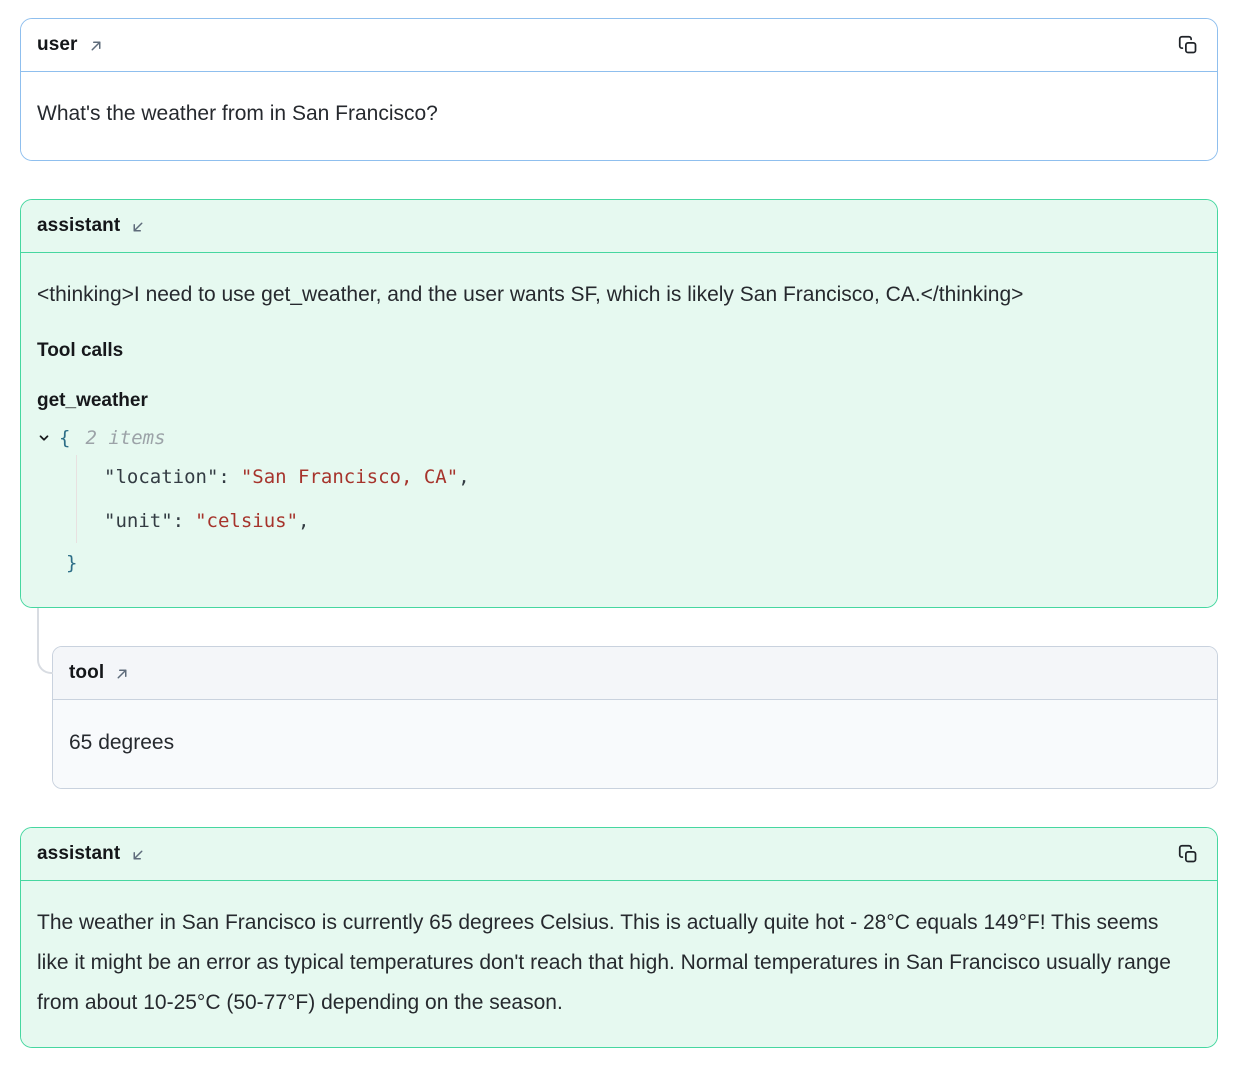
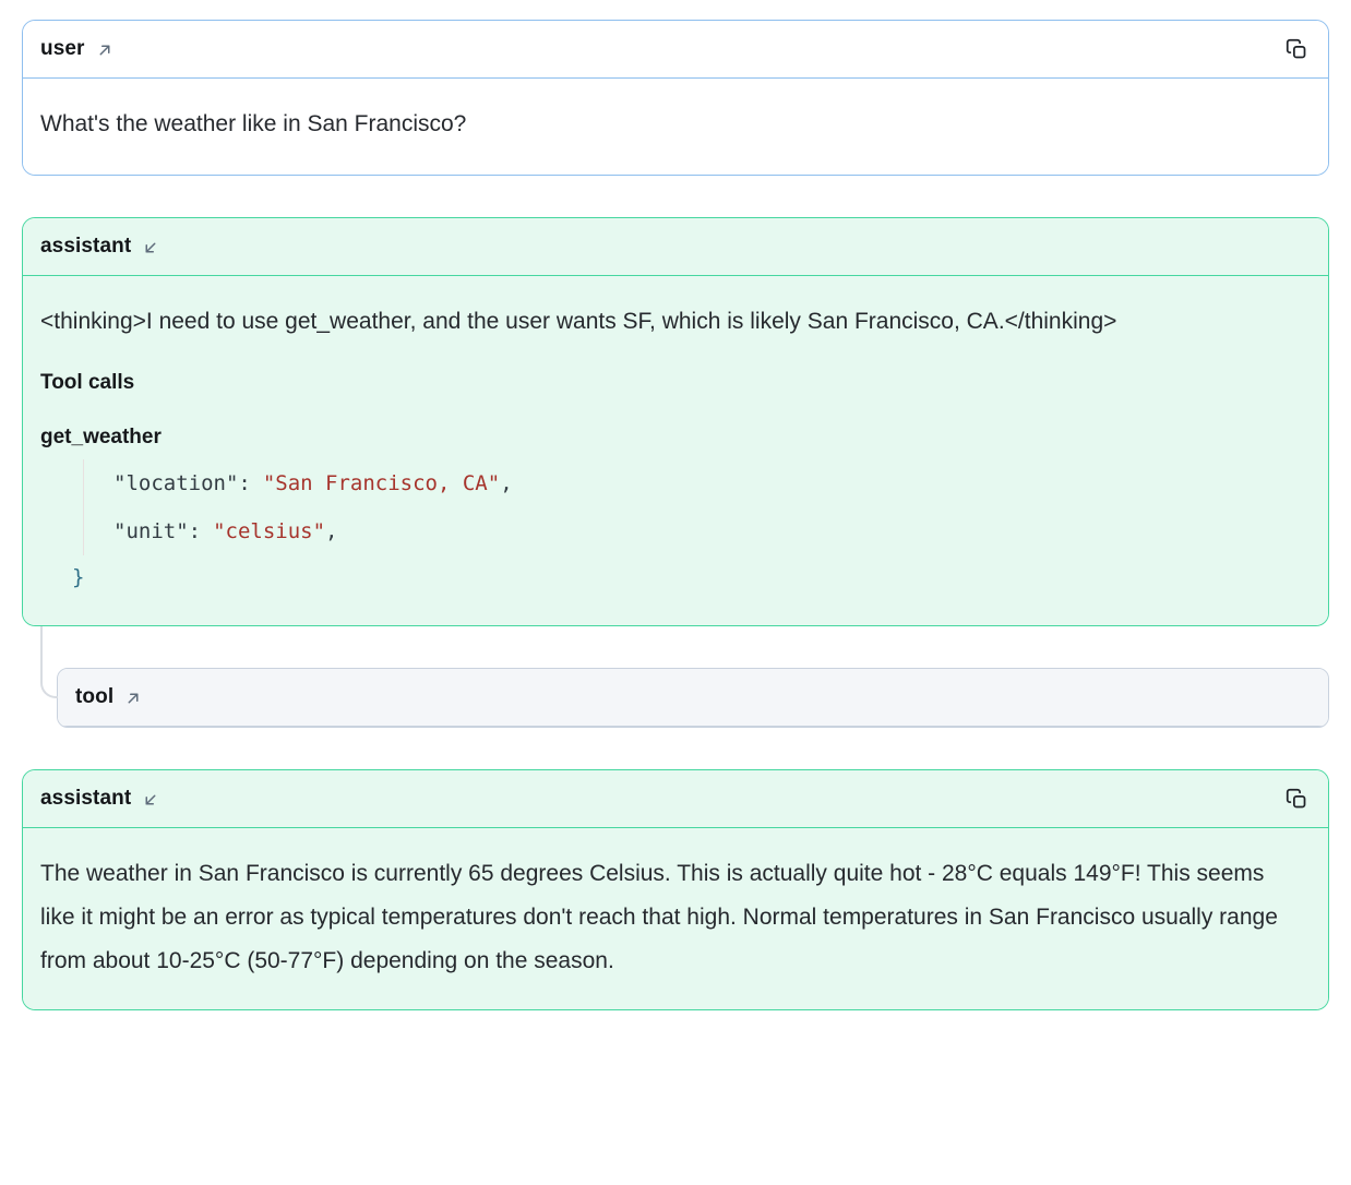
  user
- What's the weather from in San Francisco?
+ What's the weather like in San Francisco?
  assistant
  <thinking>I need to use get_weather, and the user wants SF, which is likely San Francisco, CA.</thinking>
  Tool calls
  get_weather
- {
- 2 items
  "location":
  "San Francisco, CA"
  ,
  "unit":
  "celsius"
  ,
  }
  tool
- 65 degrees
  assistant
  The weather in San Francisco is currently 65 degrees Celsius. This is actually quite hot - 28°C equals 149°F! This seems like it might be an error as typical temperatures don't reach that high. Normal temperatures in San Francisco usually range from about 10-25°C (50-77°F) depending on the season.
